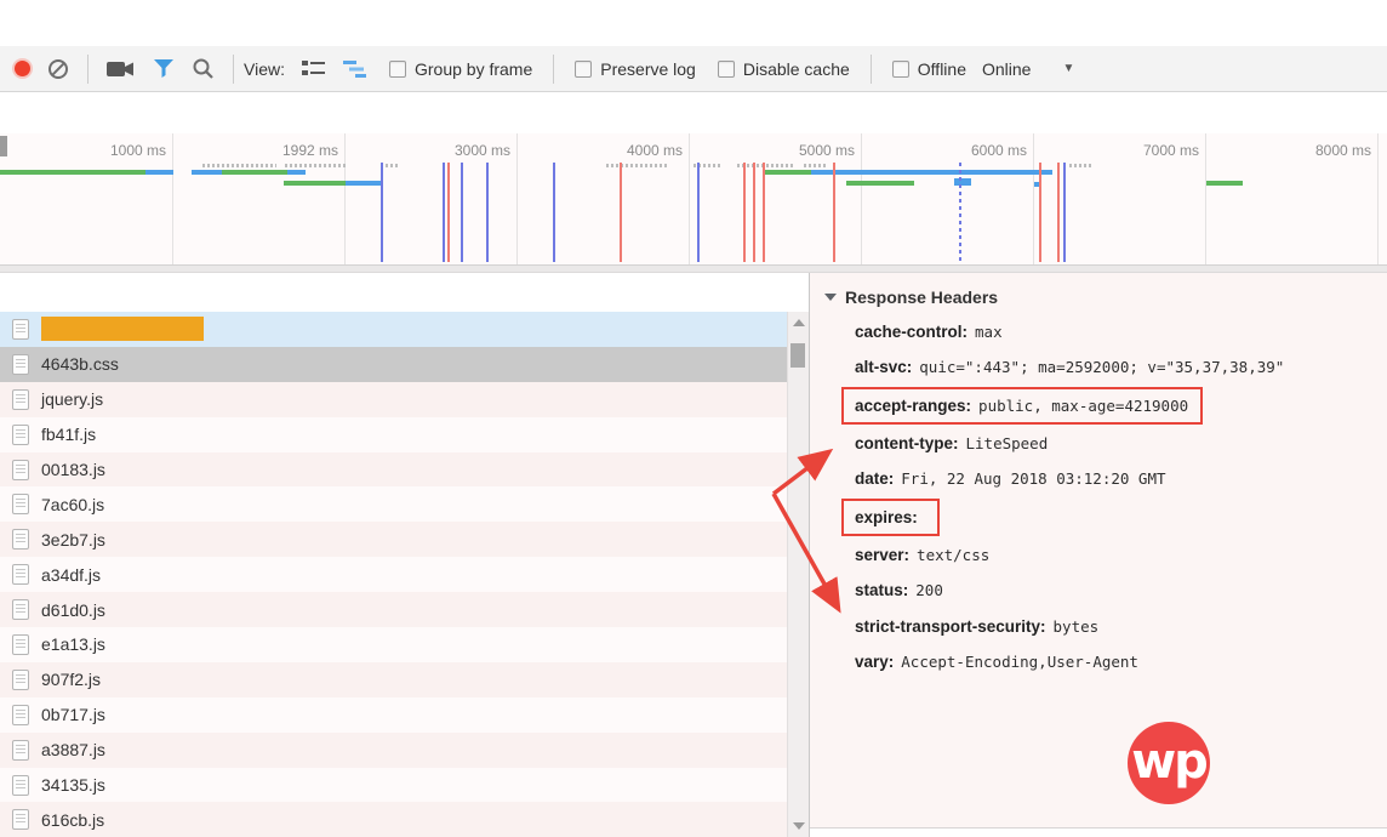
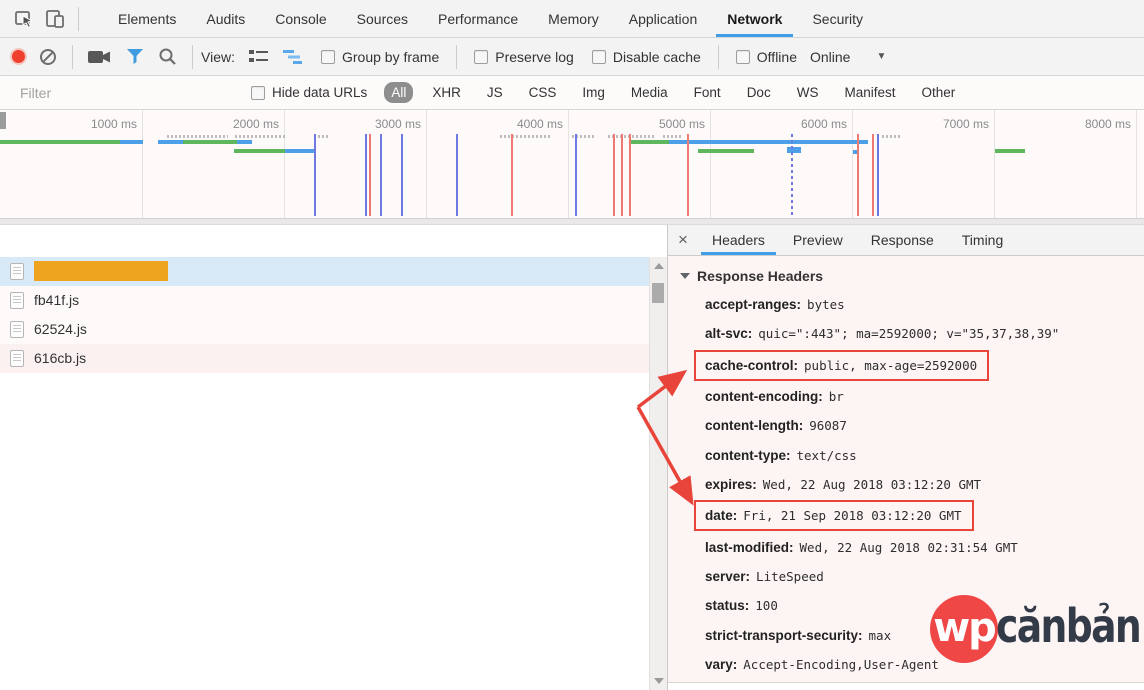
+ Elements
+ Audits
+ Console
+ Sources
+ Performance
+ Memory
+ Application
+ Network
+ Security
  View:
  Group by frame
  Preserve log
  Disable cache
  Offline
  Online
  ▼
+ Filter
+ Hide data URLs
+ All
+ XHR
+ JS
+ CSS
+ Img
+ Media
+ Font
+ Doc
+ WS
+ Manifest
+ Other
  1000 ms
- 1992 ms
+ 2000 ms
  3000 ms
  4000 ms
  5000 ms
  6000 ms
  7000 ms
  8000 ms
- 4643b.css
- jquery.js
  fb41f.js
- 00183.js
- 7ac60.js
- 3e2b7.js
- a34df.js
- d61d0.js
- e1a13.js
- 907f2.js
- 0b717.js
- a3887.js
- 34135.js
+ 62524.js
  616cb.js
+ ×
+ Headers
+ Preview
+ Response
+ Timing
  Response Headers
- cache-control:
+ accept-ranges:
- max
+ bytes
  alt-svc:
  quic=":443"; ma=2592000; v="35,37,38,39"
- accept-ranges:
+ cache-control:
- public, max-age=4219000
+ public, max-age=2592000
+ content-encoding:
+ br
+ content-length:
+ 96087
  content-type:
- LiteSpeed
+ text/css
- date:
+ expires:
- Fri, 22 Aug 2018 03:12:20 GMT
+ Wed, 22 Aug 2018 03:12:20 GMT
- expires:
+ date:
+ Fri, 21 Sep 2018 03:12:20 GMT
+ last-modified:
+ Wed, 22 Aug 2018 02:31:54 GMT
  server:
- text/css
+ LiteSpeed
  status:
- 200
+ 100
  strict-transport-security:
- bytes
+ max
  vary:
  Accept-Encoding,User-Agent
  wp
+ cănbản
